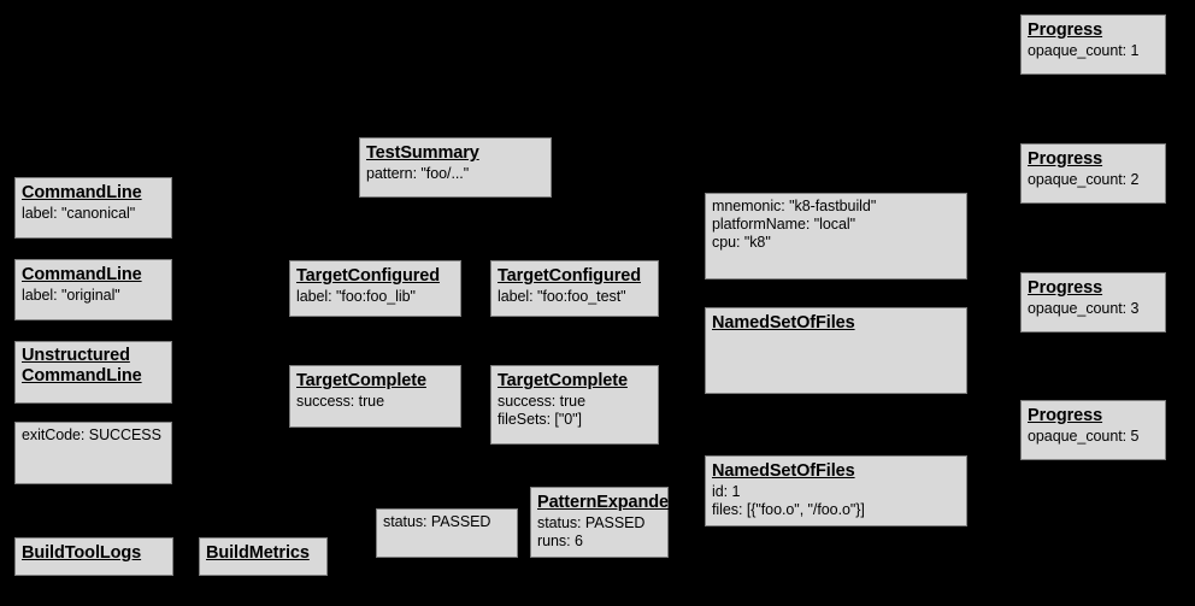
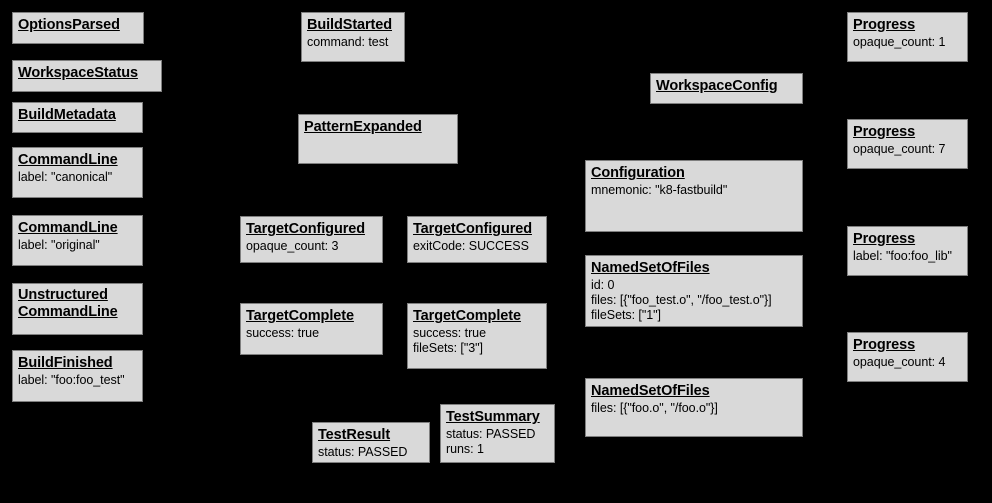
+ OptionsParsed
+ BuildStarted
+ command: test
  Progress
  opaque_count: 1
+ WorkspaceStatus
+ WorkspaceConfig
+ BuildMetadata
- TestSummary
+ PatternExpanded
- pattern: "foo/..."
  Progress
- opaque_count: 2
+ opaque_count: 7
  CommandLine
  label: "canonical"
+ Configuration
  mnemonic: "k8-fastbuild"
- platformName: "local"
- cpu: "k8"
  TargetConfigured
- label: "foo:foo_lib"
+ opaque_count: 3
  TargetConfigured
- label: "foo:foo_test"
+ exitCode: SUCCESS
  CommandLine
  label: "original"
  Progress
- opaque_count: 3
+ label: "foo:foo_lib"
  NamedSetOfFiles
+ id: 0
+ files: [{"foo_test.o", "/foo_test.o"}]
+ fileSets: ["1"]
  Unstructured
  CommandLine
  TargetComplete
  success: true
  TargetComplete
  success: true
- fileSets: ["0"]
+ fileSets: ["3"]
  Progress
- opaque_count: 5
+ opaque_count: 4
+ BuildFinished
- exitCode: SUCCESS
+ label: "foo:foo_test"
  NamedSetOfFiles
- id: 1
  files: [{"foo.o", "/foo.o"}]
- PatternExpanded
+ TestSummary
  status: PASSED
- runs: 6
+ runs: 1
+ TestResult
  status: PASSED
- BuildToolLogs
- BuildMetrics
